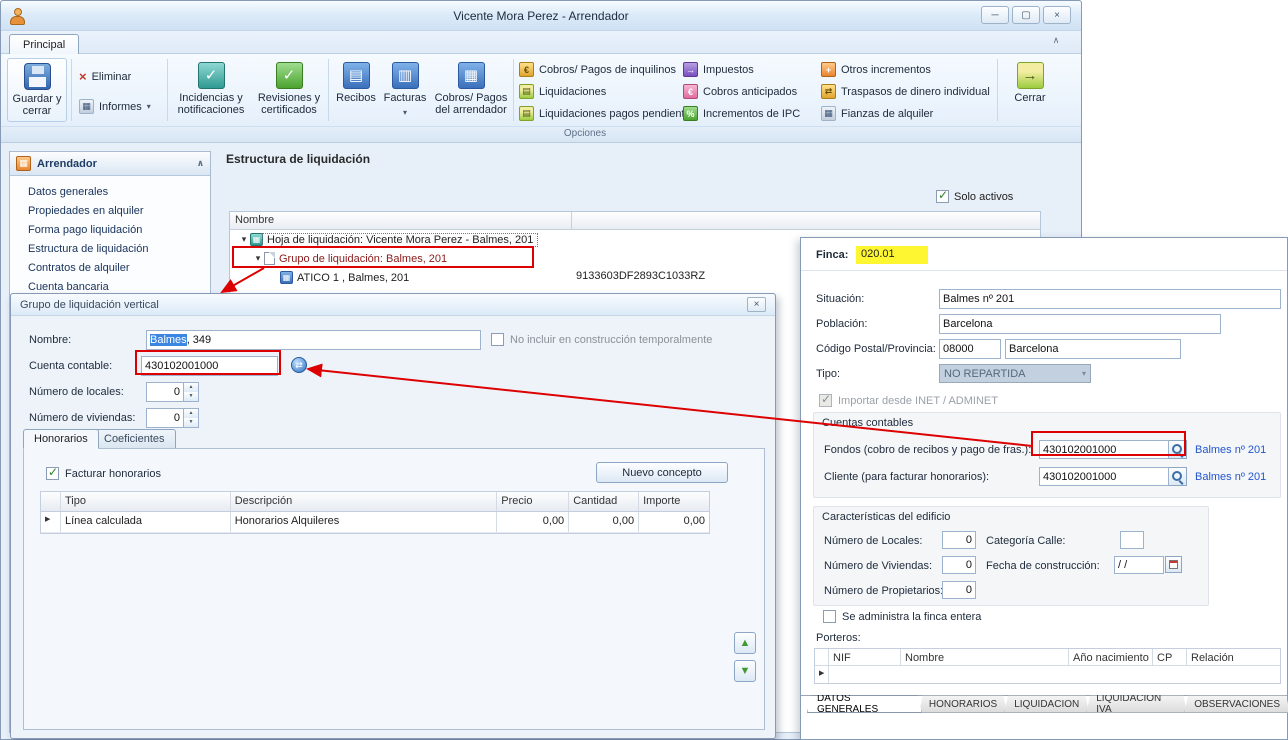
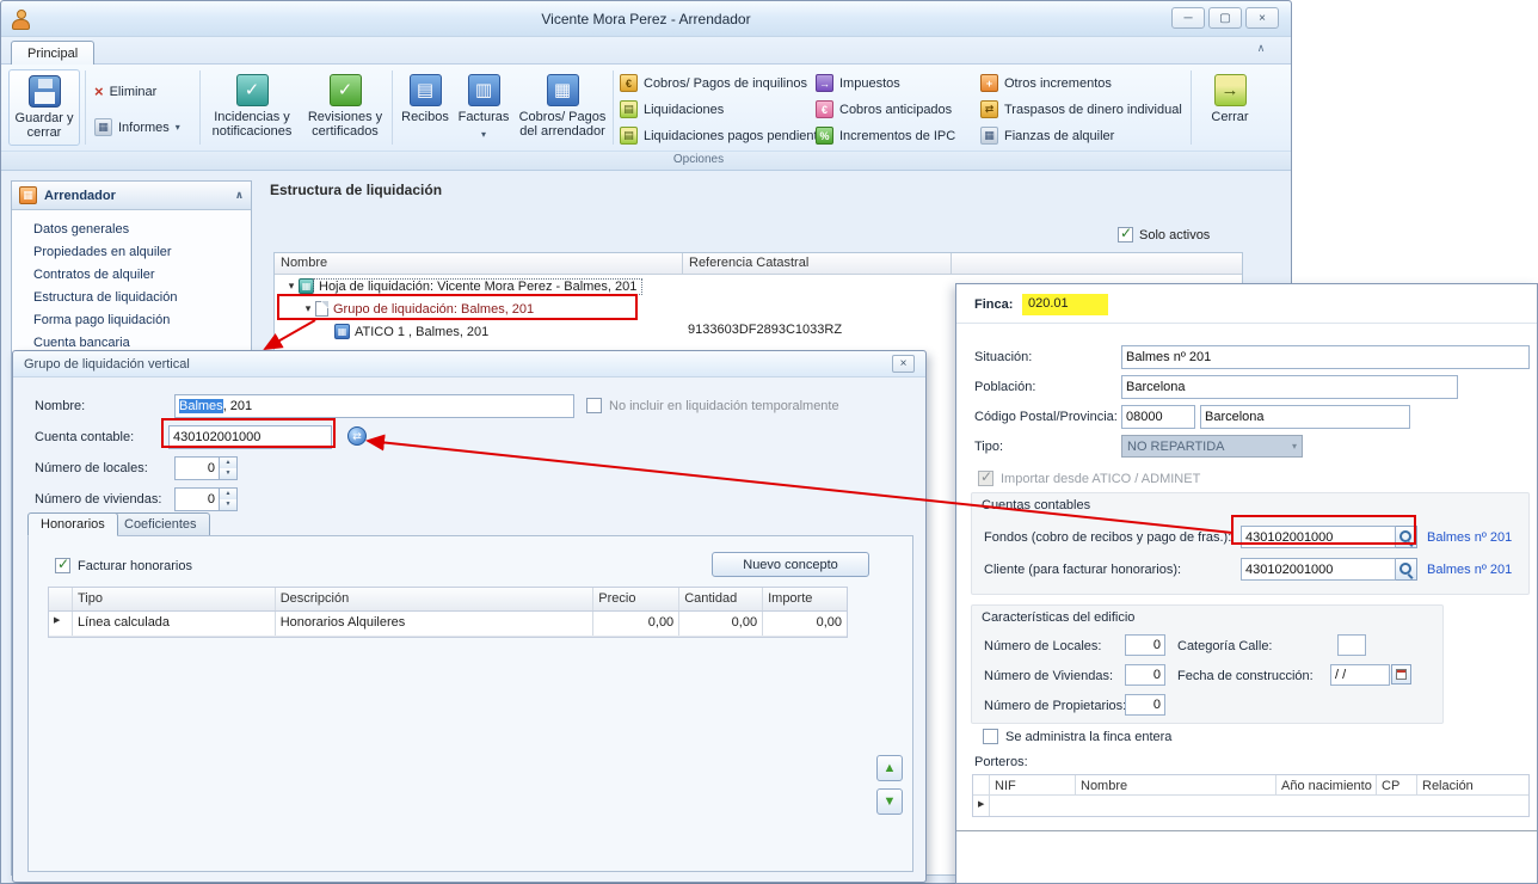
  Vicente Mora Perez - Arrendador
  ─
  ▢
  ×
  Principal
  ∧
  Guardar y cerrar
  ×
  Eliminar
  ▦
  Informes
  ▾
  ✓
  Incidencias y notificaciones
  ✓
  Revisiones y certificados
  ▤
  Recibos
  ▥
  Facturas
  ▾
  ▦
  Cobros/ Pagos del arrendador
  €
  Cobros/ Pagos de inquilinos
  ▤
  Liquidaciones
  ▤
  Liquidaciones pagos pendien
  →
  Impuestos
  €
  Cobros anticipados
  %
  Incrementos de IPC
  +
  Otros incrementos
  ⇄
  Traspasos de dinero individual
  ▦
  Fianzas de alquiler
  →
  Cerrar
  Opciones
  ▦
  Arrendador
  ∧
  Datos generales
  Propiedades en alquiler
- Forma pago liquidación
+ Contratos de alquiler
  Estructura de liquidación
- Contratos de alquiler
+ Forma pago liquidación
  Cuenta bancaria
  Estructura de liquidación
  Solo activos
  Nombre
+ Referencia Catastral
  ▾
  ▦
  Hoja de liquidación: Vicente Mora Perez - Balmes, 201
  ▾
  Grupo de liquidación: Balmes, 201
  ▦
  ATICO 1 , Balmes, 201
  9133603DF2893C1033RZ
  Grupo de liquidación vertical
  ×
  Nombre:
  Balmes
- , 349
+ , 201
- No incluir en construcción temporalmente
+ No incluir en liquidación temporalmente
  Cuenta contable:
  430102001000
  ⇄
  Número de locales:
  0
  Número de viviendas:
  0
  Honorarios
  Coeficientes
  Facturar honorarios
  Nuevo concepto
  Tipo
  Descripción
  Precio
  Cantidad
  Importe
  Línea calculada
  Honorarios Alquileres
  0,00
  0,00
  0,00
  ▲
  ▼
  Finca:
  020.01
  Situación:
  Balmes nº 201
  Población:
  Barcelona
  Código Postal/Provincia:
  08000
  Barcelona
  Tipo:
  NO REPARTIDA
  ▾
- Importar desde INET / ADMINET
+ Importar desde ATICO / ADMINET
  Cuentas contables
  Fondos (cobro de recibos y pago de fras.):
  430102001000
  Balmes nº 201
  Cliente (para facturar honorarios):
  430102001000
  Balmes nº 201
  Características del edificio
  Número de Locales:
  0
  Categoría Calle:
  Número de Viviendas:
  0
  Fecha de construcción:
  / /
  Número de Propietarios
  0
  Se administra la finca entera
  Porteros:
  NIF
  Nombre
  Año nacimiento
  CP
  Relación
- DATOS GENERALES
- HONORARIOS
- LIQUIDACION
- LIQUIDACION IVA
- OBSERVACIONES
